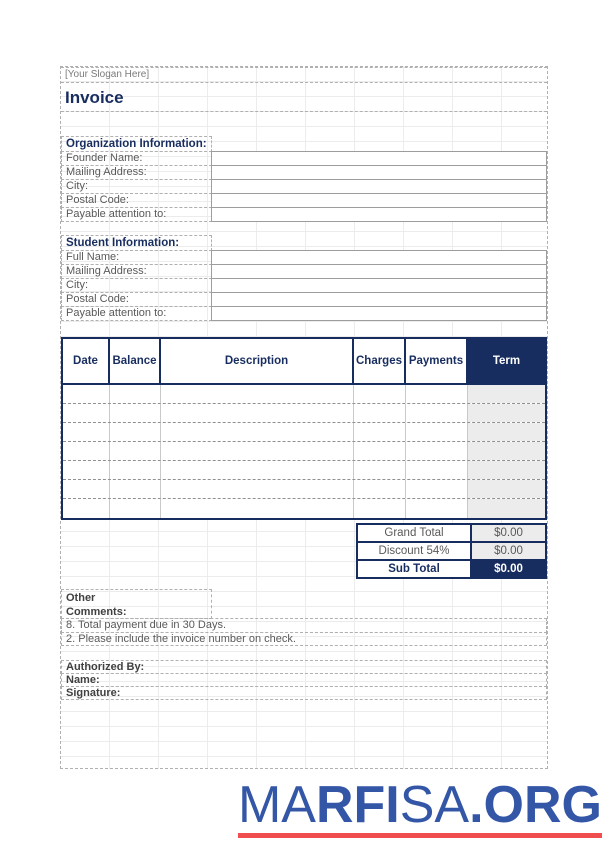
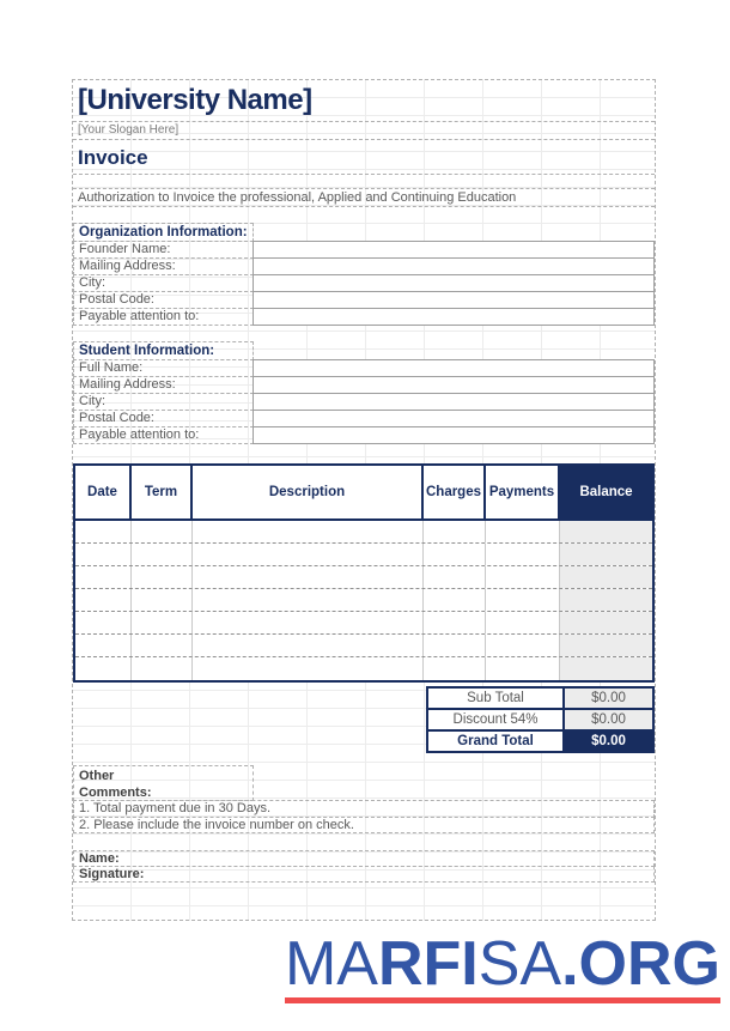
+ [University Name]
  [Your Slogan Here]
  Invoice
+ Authorization to Invoice the professional, Applied and Continuing Education
  Organization Information:
  Founder Name:
  Mailing Address:
  City:
  Postal Code:
  Payable attention to:
  Student Information:
  Full Name:
  Mailing Address:
  City:
  Postal Code:
  Payable attention to:
  Date
- Balance
+ Term
  Description
  Charges
  Payments
- Term
+ Balance
- Grand Total
+ Sub Total
  $0.00
  Discount 54%
  $0.00
- Sub Total
+ Grand Total
  $0.00
  Other
  Comments:
- 8. Total payment due in 30 Days.
+ 1. Total payment due in 30 Days.
  2. Please include the invoice number on check.
- Authorized By:
  Name:
  Signature:
  MARFISA.ORG
